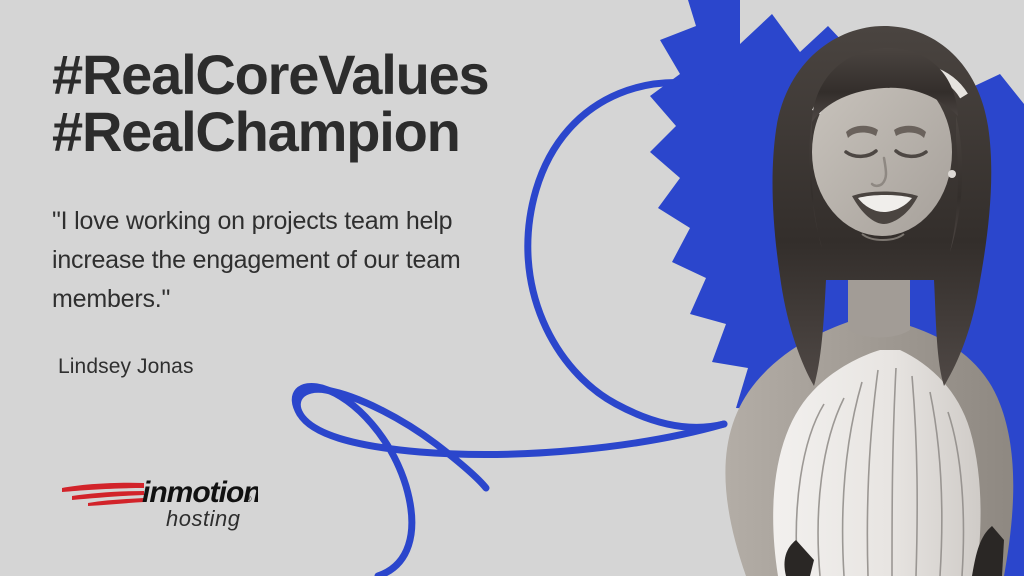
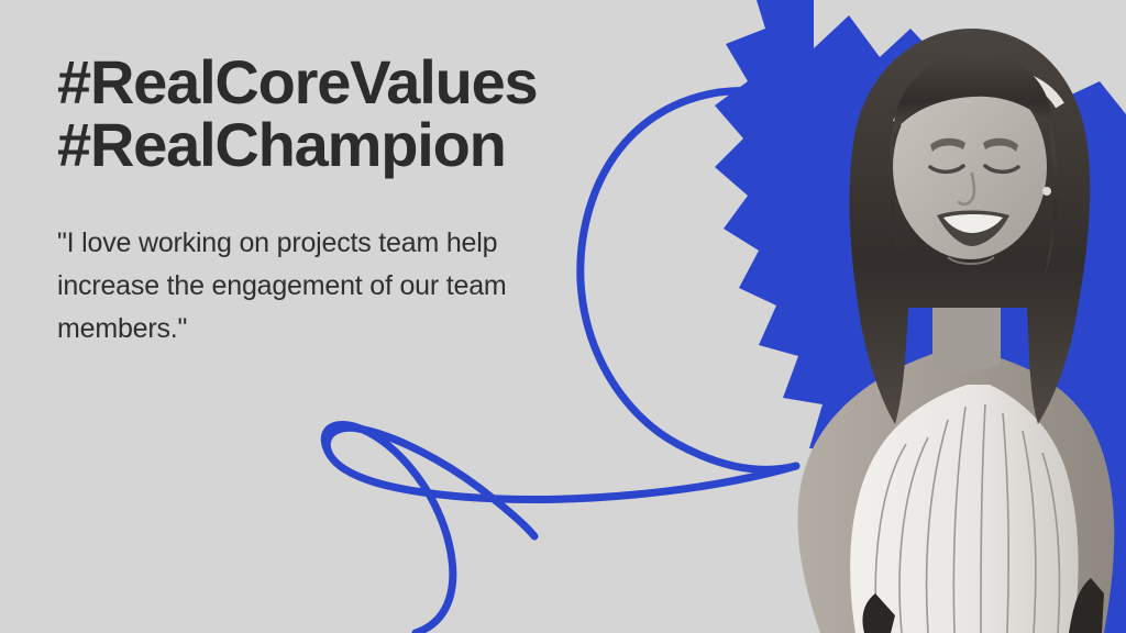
  #RealCoreValues
  #RealChampion
  "I love working on projects team help increase the engagement of our team members."
- Lindsey Jonas
- inmotion
- ®
- hosting
